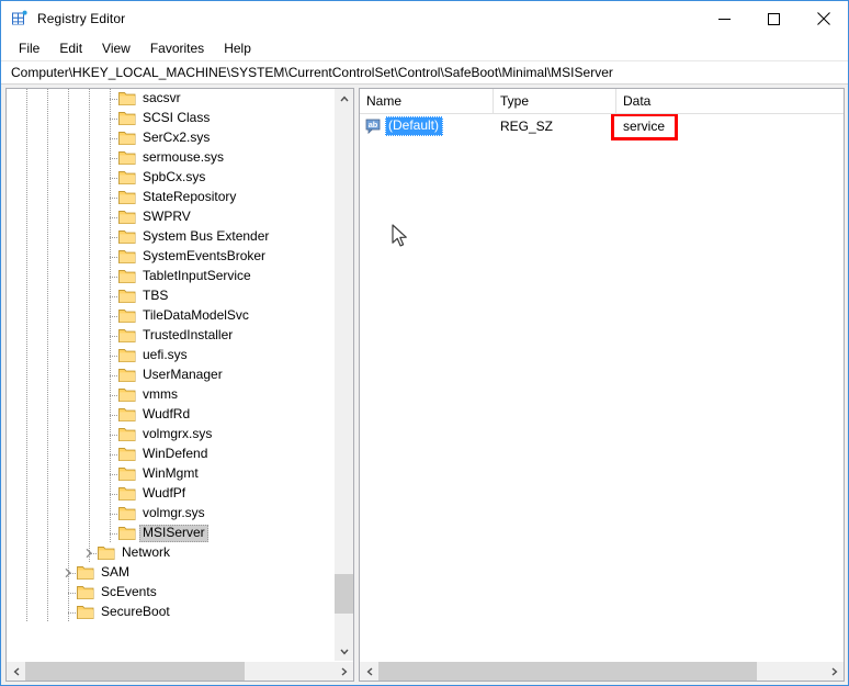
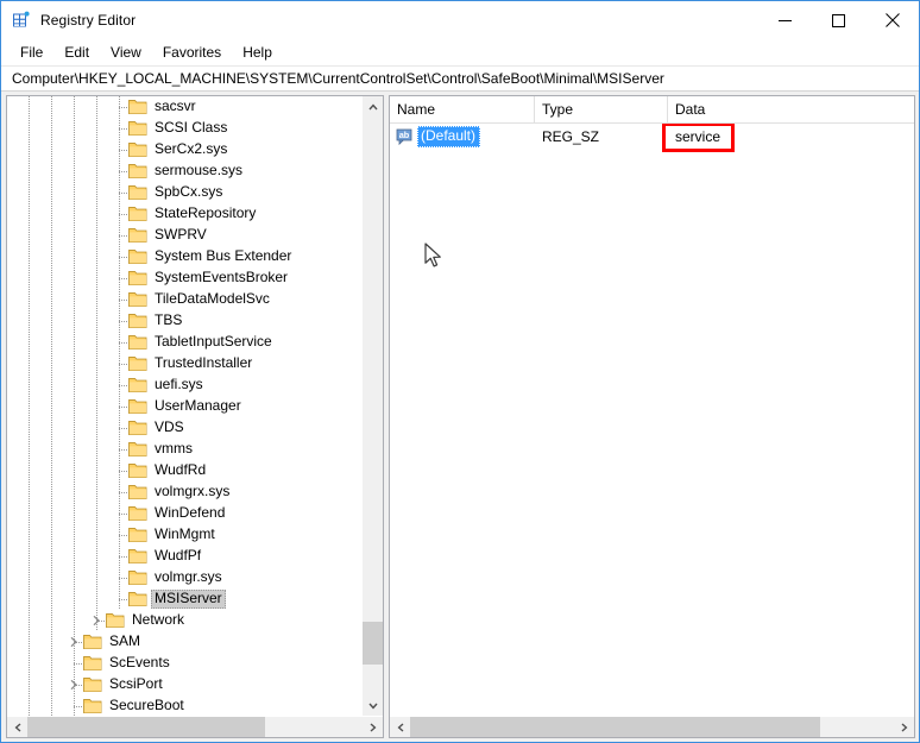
  Registry Editor
  File
  Edit
  View
  Favorites
  Help
  Computer\HKEY_LOCAL_MACHINE\SYSTEM\CurrentControlSet\Control\SafeBoot\Minimal\MSIServer
  sacsvr
  SCSI Class
  SerCx2.sys
  sermouse.sys
  SpbCx.sys
  StateRepository
  SWPRV
  System Bus Extender
  SystemEventsBroker
- TabletInputService
+ TileDataModelSvc
  TBS
- TileDataModelSvc
+ TabletInputService
  TrustedInstaller
  uefi.sys
  UserManager
+ VDS
  vmms
  WudfRd
  volmgrx.sys
  WinDefend
  WinMgmt
  WudfPf
  volmgr.sys
  MSIServer
  Network
  SAM
  ScEvents
+ ScsiPort
  SecureBoot
  Name
  Type
  Data
  ab
  (Default)
  REG_SZ
  service
